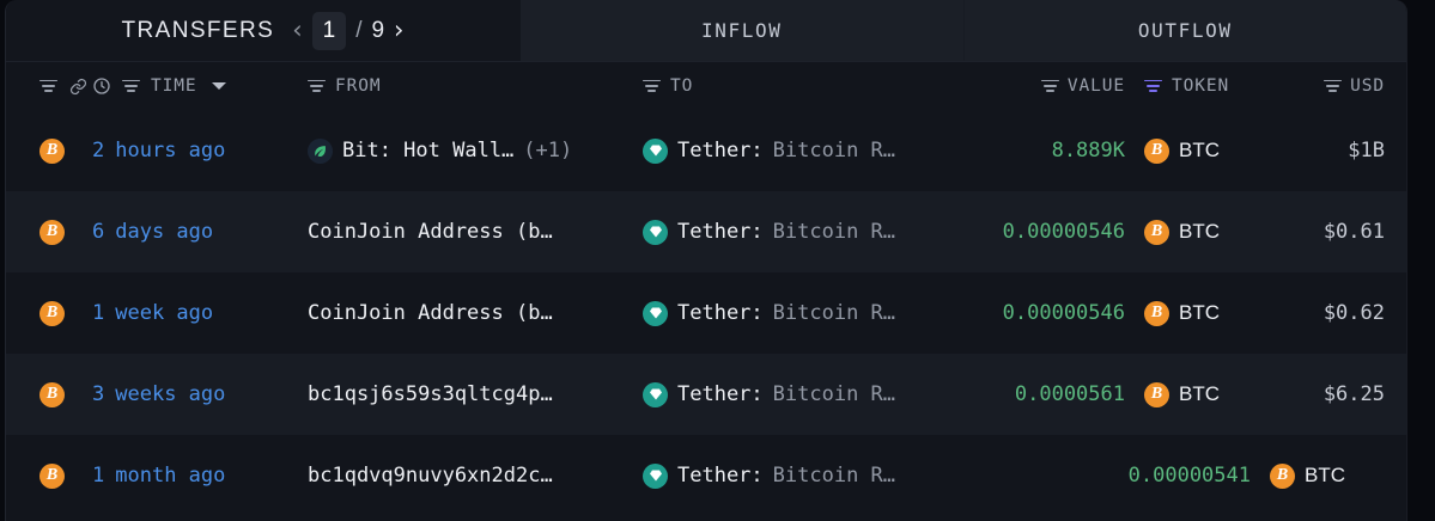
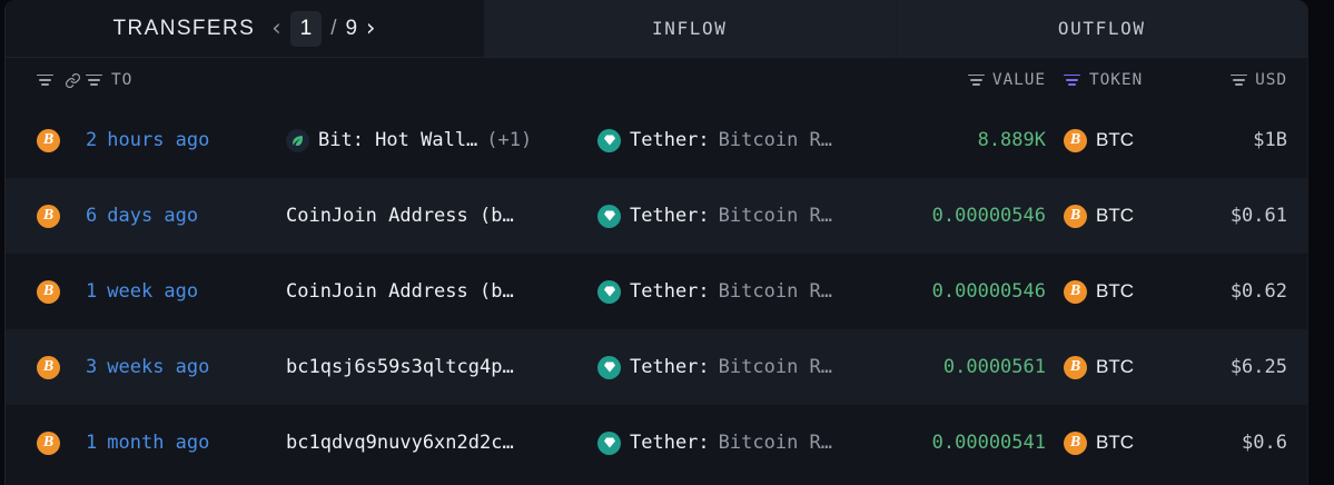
  TRANSFERS
  ‹
  1
  /
  9
  ›
  INFLOW
  OUTFLOW
- TIME
- FROM
  TO
  VALUE
  TOKEN
  USD
  B
  2
  hours ago
  Bit: Hot Wall…
  (+1)
  Tether:
  Bitcoin R…
  8.889K
  B
  BTC
  $1B
  B
  6
  days ago
  CoinJoin Address (b…
  Tether:
  Bitcoin R…
  0.00000546
  B
  BTC
  $0.61
  B
  1
  week ago
  CoinJoin Address (b…
  Tether:
  Bitcoin R…
  0.00000546
  B
  BTC
  $0.62
  B
  3
  weeks ago
  bc1qsj6s59s3qltcg4p…
  Tether:
  Bitcoin R…
  0.0000561
  B
  BTC
  $6.25
  B
  1
  month ago
  bc1qdvq9nuvy6xn2d2c…
  Tether:
  Bitcoin R…
  0.00000541
  B
  BTC
+ $0.6
